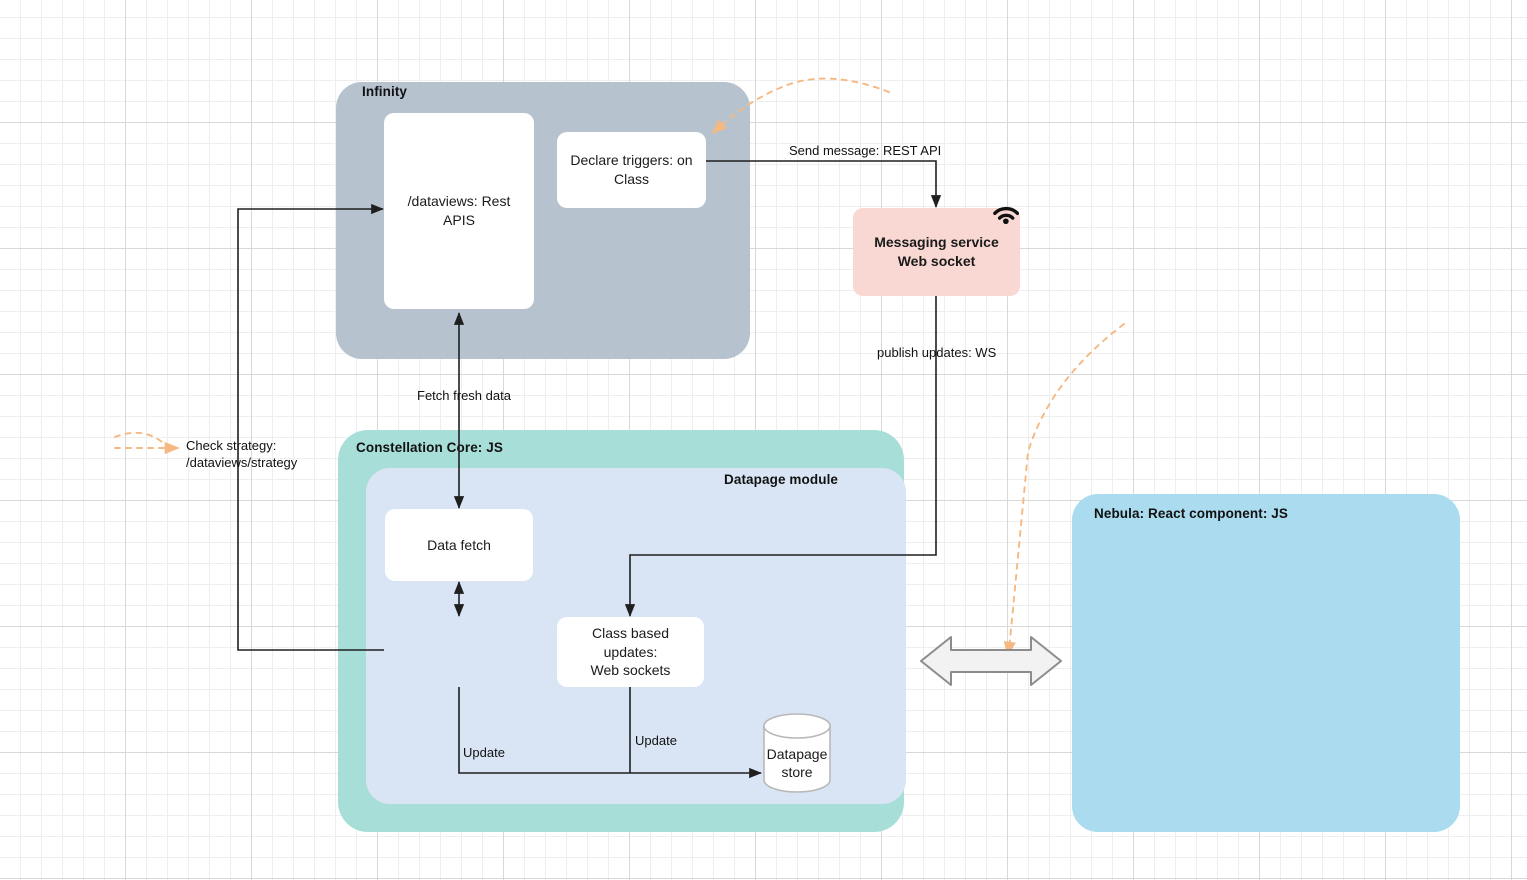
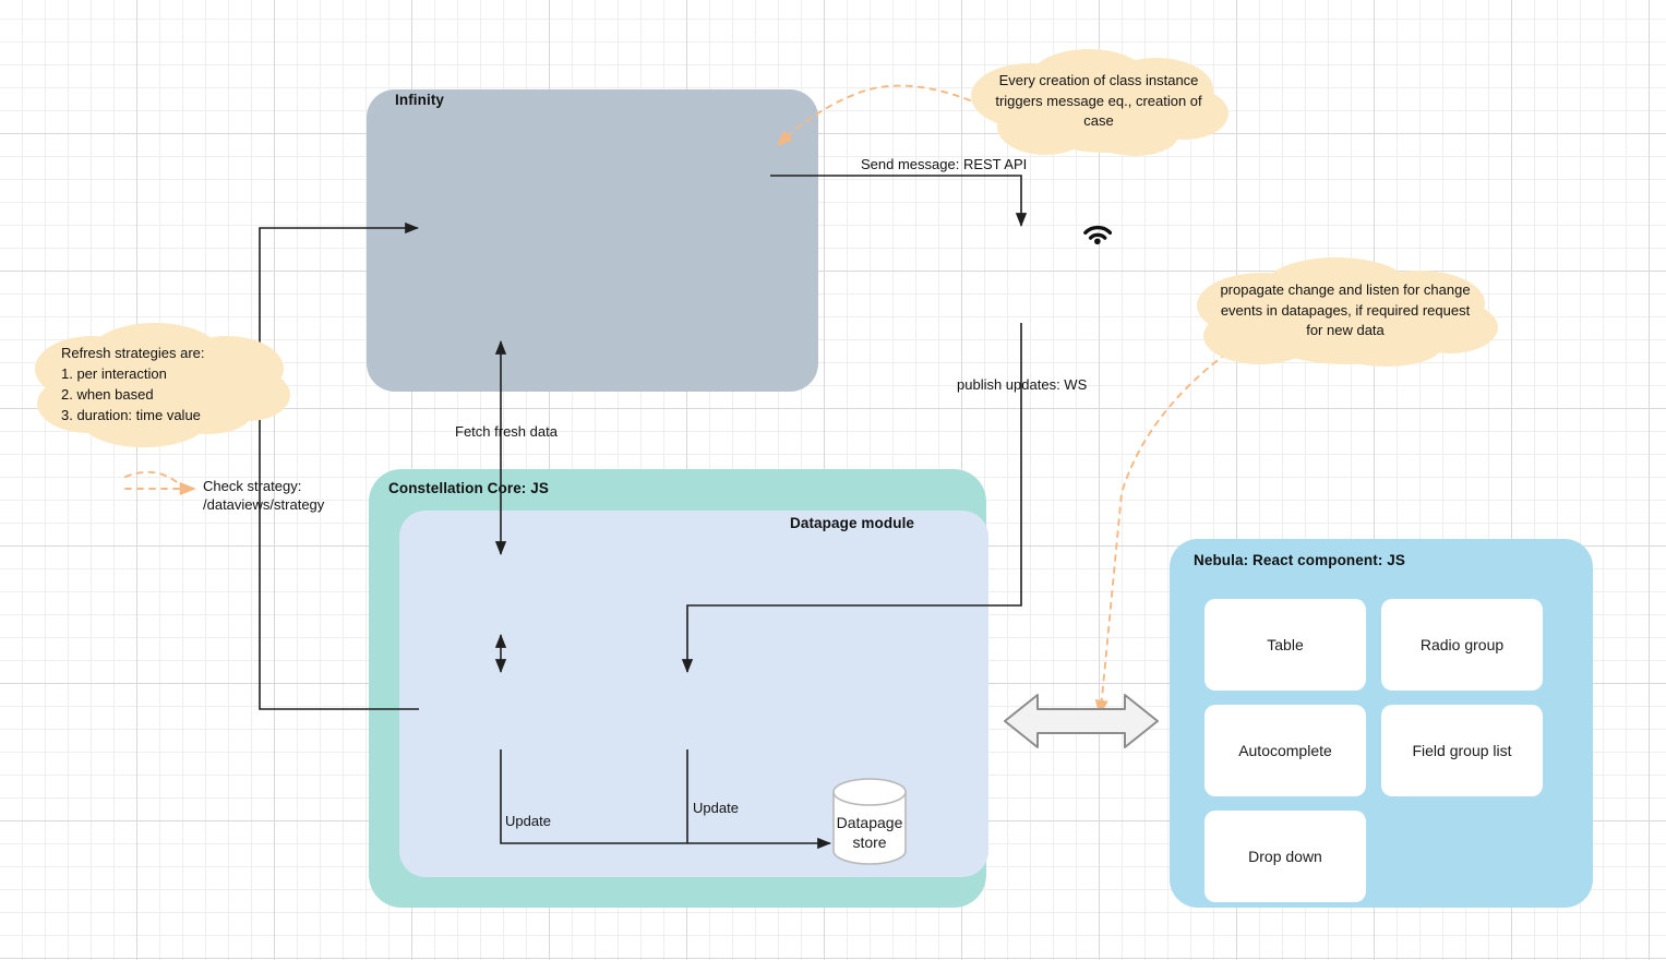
  Infinity
  Constellation Core: JS
  Datapage module
  Nebula: React component: JS
- /dataviews: Rest APIS
- Declare triggers: on Class
- Messaging service
- Web socket
- Data fetch
- Class based updates:
- Web sockets
  Datapage
  store
+ Table
+ Radio group
+ Autocomplete
+ Field group list
+ Drop down
  Send message: REST API
  publish updates: WS
  Fetch fresh data
  Check strategy:
  /dataviews/strategy
  Update
  Update
+ Every creation of class instance triggers message eq., creation of case
+ Refresh strategies are:
+ 1. per interaction
+ 2. when based
+ 3. duration: time value
+ propagate change and listen for change events in datapages, if required request for new data
